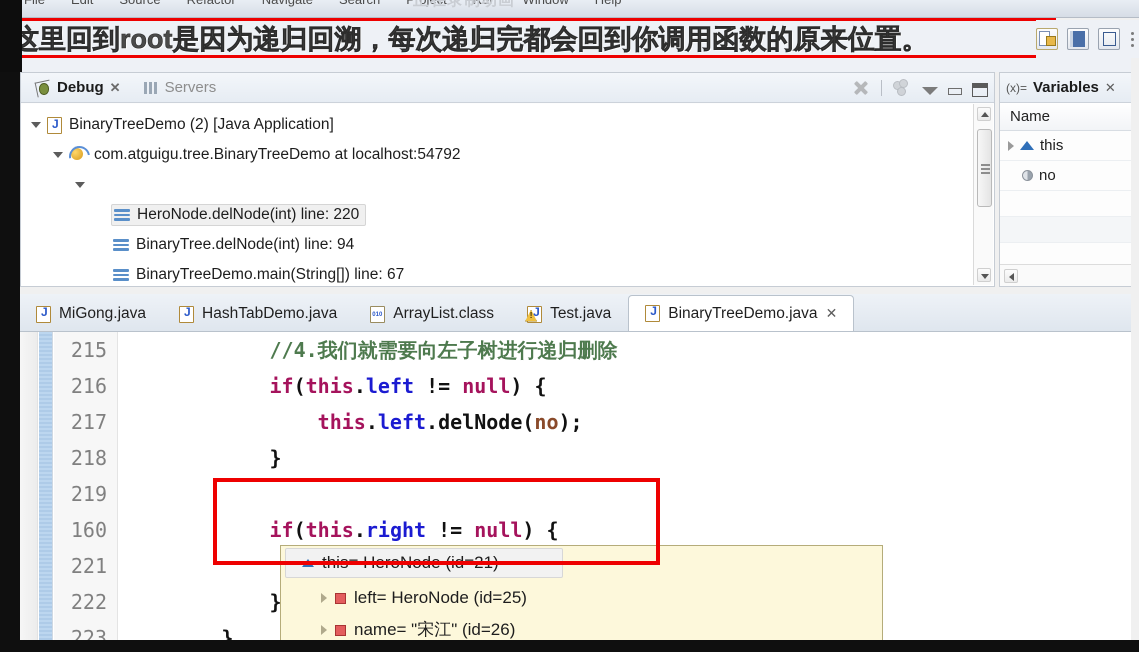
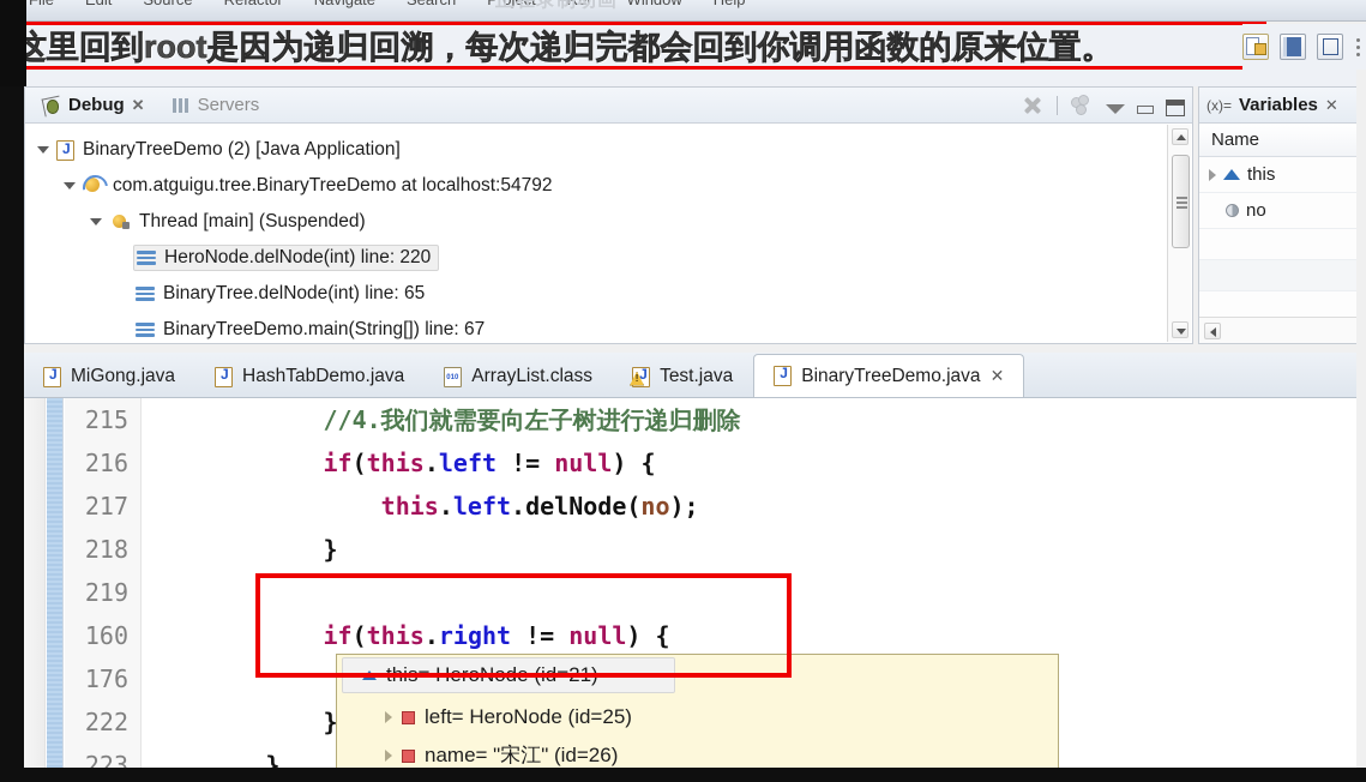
  正在录制动画
  这里回到root是因为递归回溯，每次递归完都会回到你调用函数的原来位置。
  Debug
  ✕
  Servers
  BinaryTreeDemo (2) [Java Application]
  com.atguigu.tree.BinaryTreeDemo at localhost:54792
+ Thread [main] (Suspended)
  HeroNode.delNode(int) line: 220
- BinaryTree.delNode(int) line: 94
+ BinaryTree.delNode(int) line: 65
  BinaryTreeDemo.main(String[]) line: 67
  (x)=
  Variables
  ✕
  Name
  this
  no
  MiGong.java
  HashTabDemo.java
  ArrayList.class
  Test.java
  BinaryTreeDemo.java
  ✕
  215
  216
  217
  218
  219
  160
- 221
+ 176
  222
  223
  //4.我们就需要向左子树进行递归删除
  if(this.left != null) {
  this.left.delNode(no);
  }
  if(this.right != null) {
  }
  }
  this= HeroNode (id=21)
  left= HeroNode (id=25)
  name= "宋江" (id=26)
